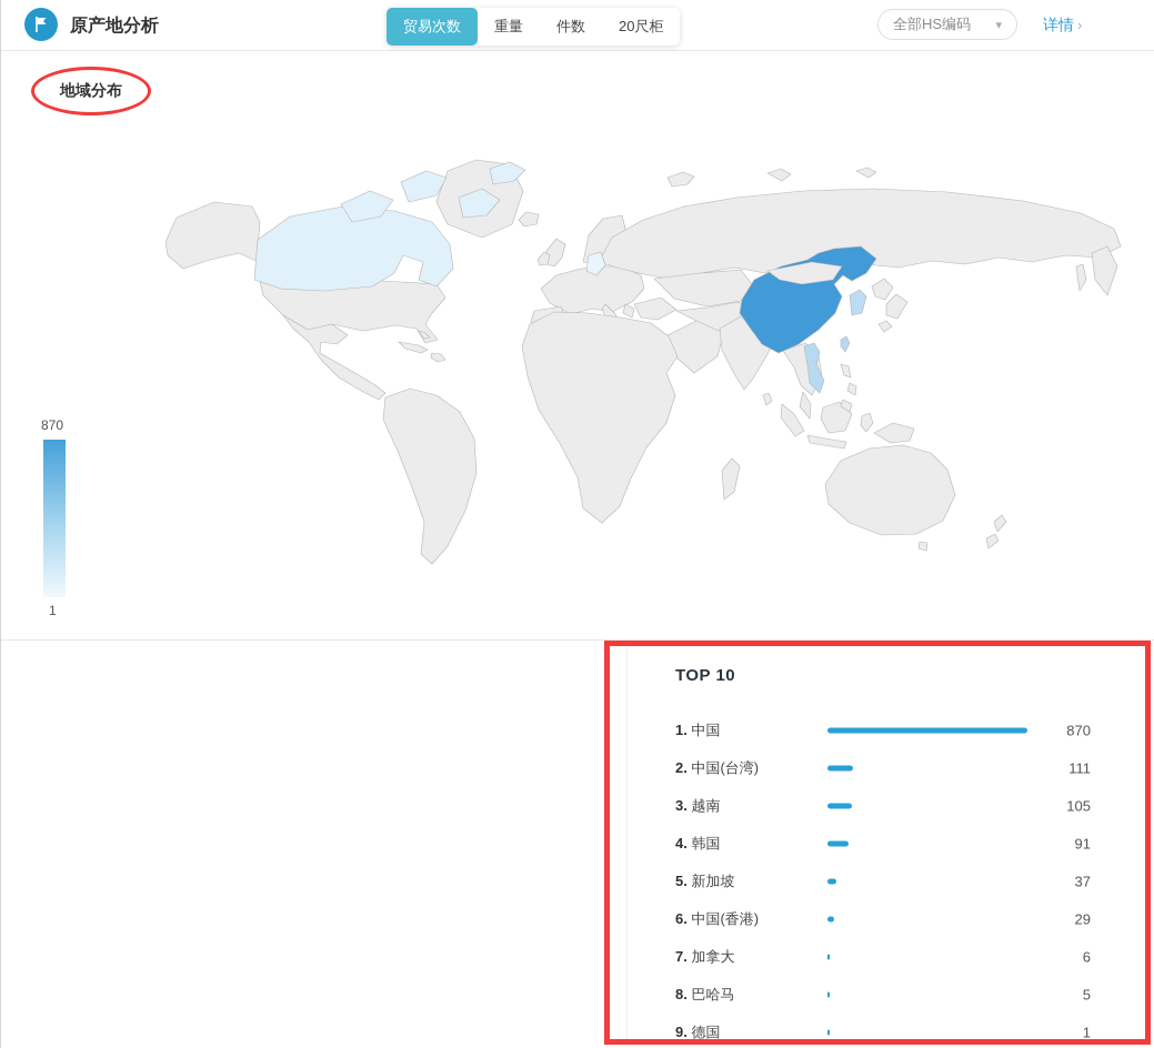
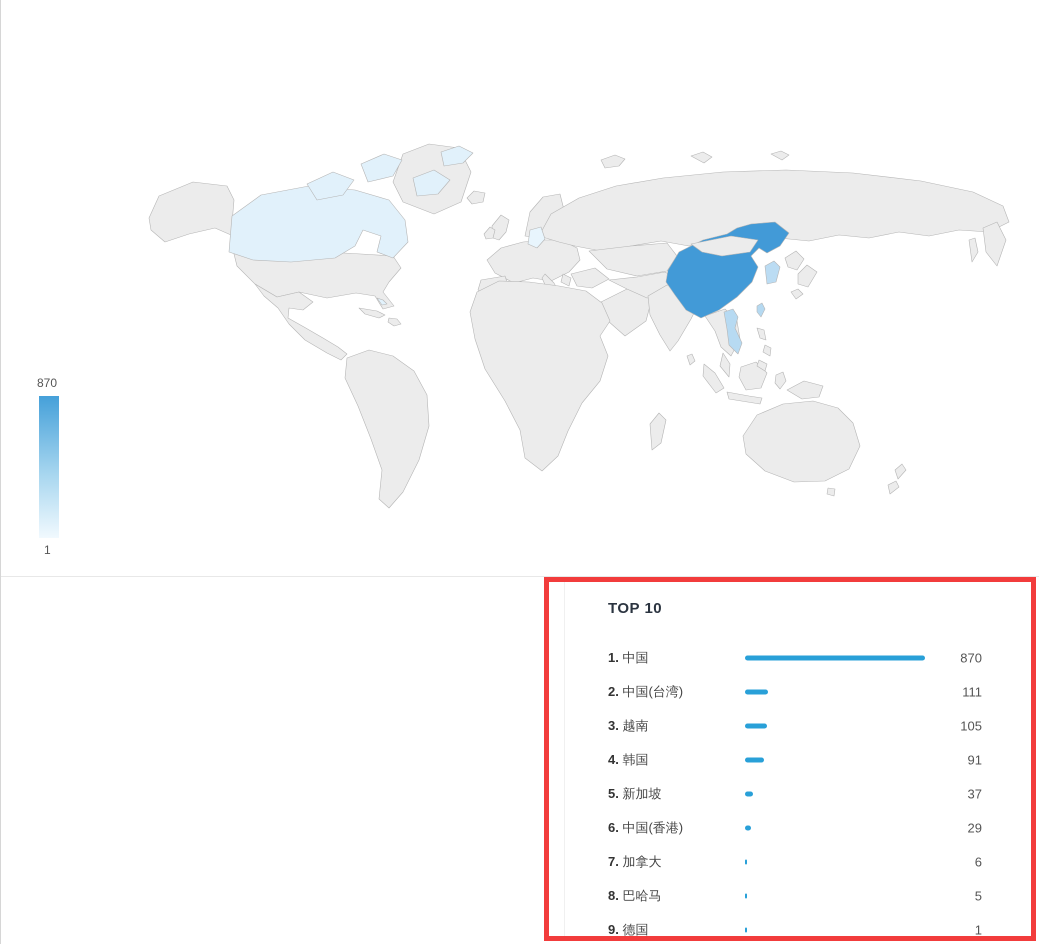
- 原产地分析
- 贸易次数
- 重量
- 件数
- 20尺柜
- 全部HS编码
- ▾
- 详情 ›
- 地域分布
  870
  1
  TOP 10
  1. 中国
  870
  2. 中国(台湾)
  111
  3. 越南
  105
  4. 韩国
  91
  5. 新加坡
  37
  6. 中国(香港)
  29
  7. 加拿大
  6
  8. 巴哈马
  5
  9. 德国
  1
